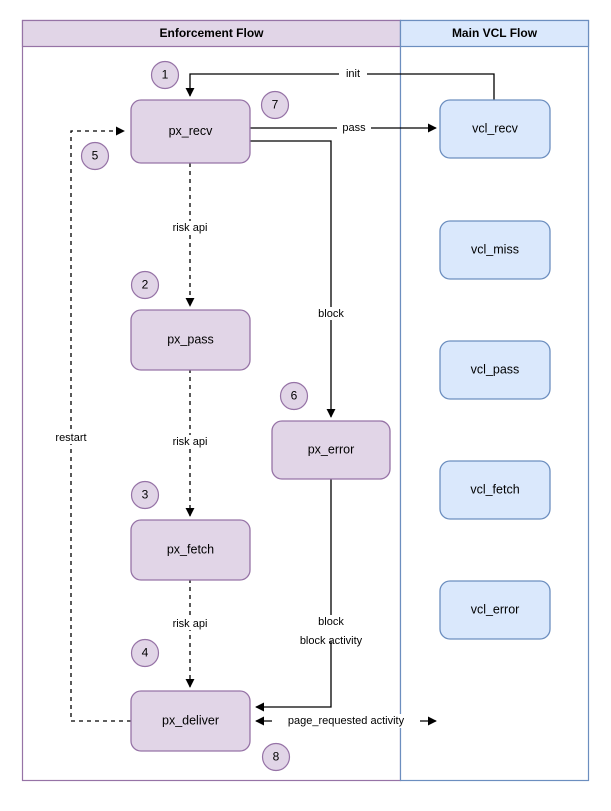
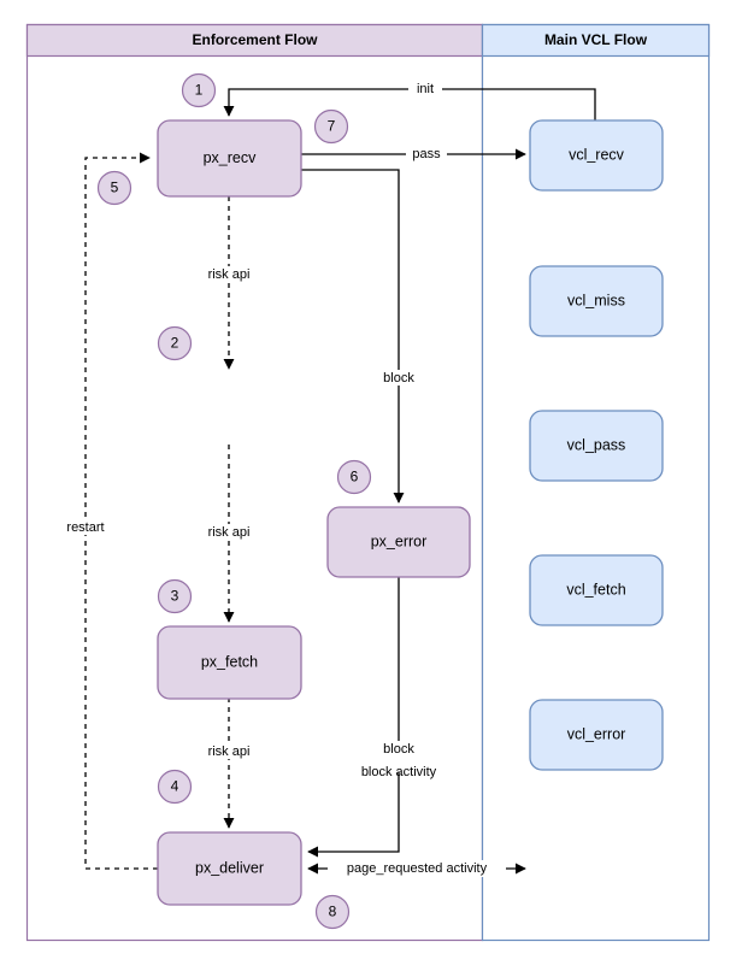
  Enforcement Flow
  Main VCL Flow
  init
  pass
  block
  risk api
  risk api
  risk api
  restart
  block
  block activity
  page_requested activity
  px_recv
- px_pass
  px_fetch
  px_deliver
  px_error
  vcl_recv
  vcl_miss
  vcl_pass
  vcl_fetch
  vcl_error
  1
  2
  3
  4
  5
  6
  7
  8
